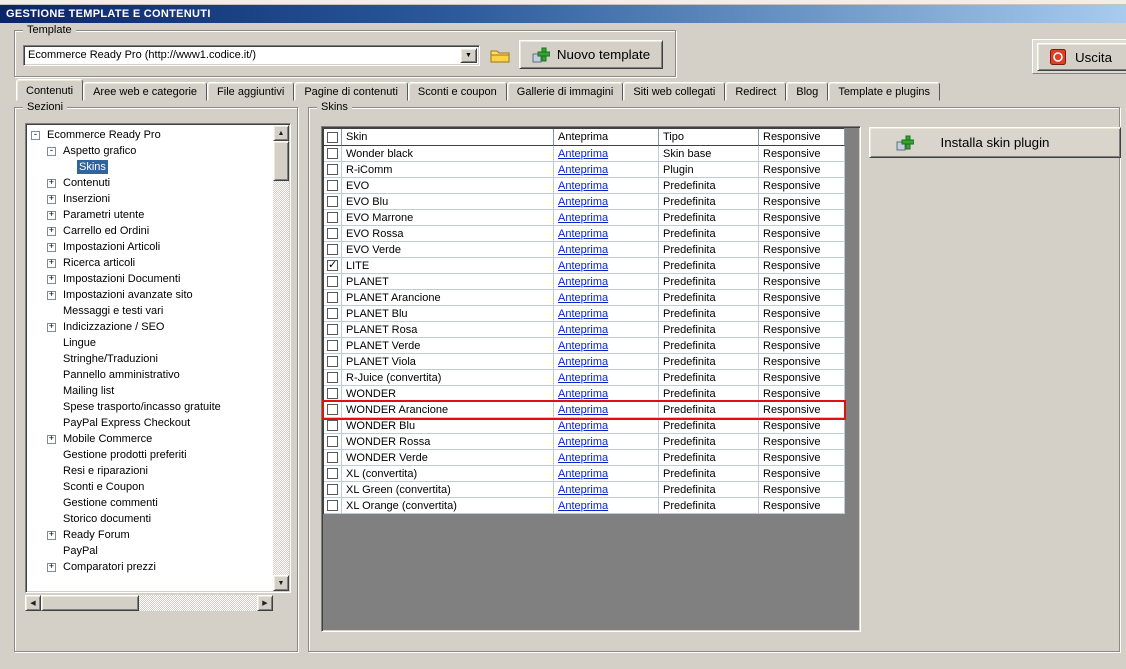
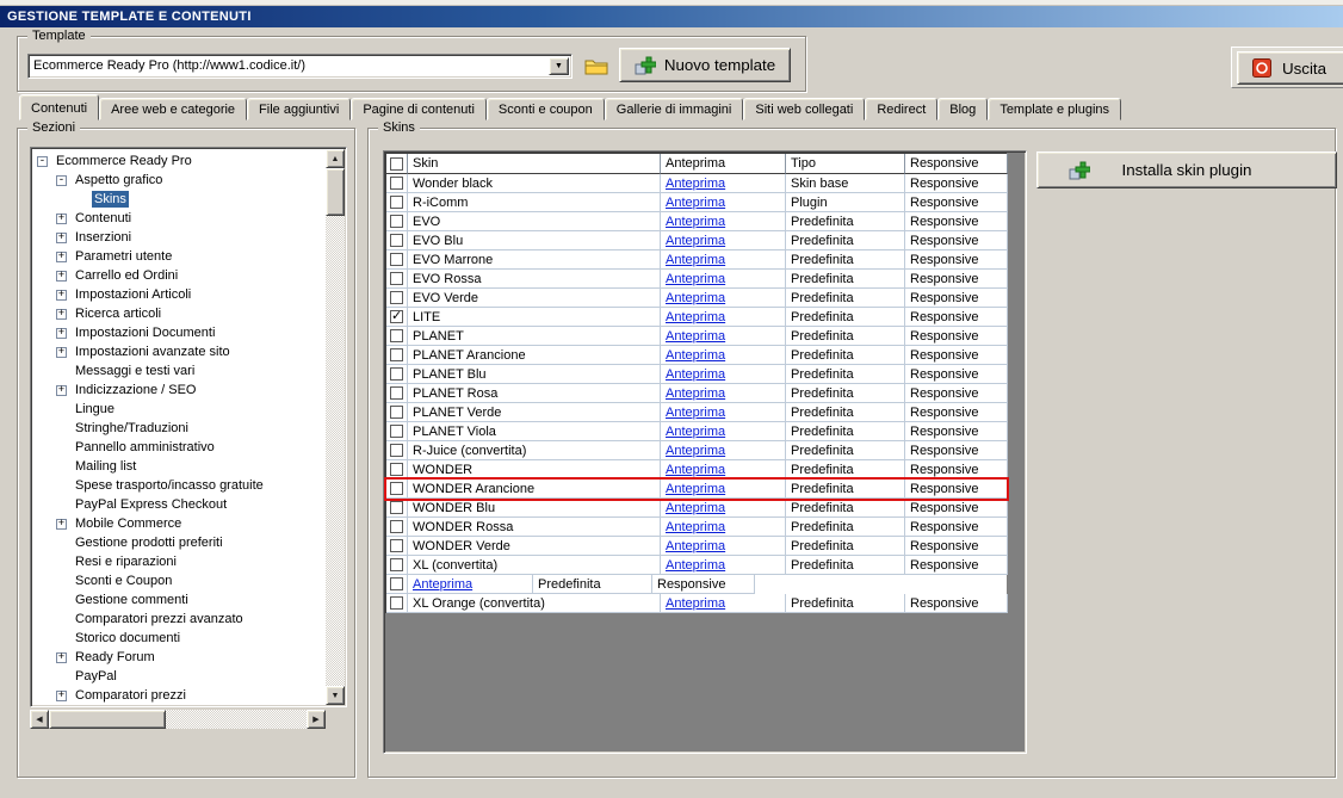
  GESTIONE TEMPLATE E CONTENUTI
  Template
  Ecommerce Ready Pro (http://www1.codice.it/)
  Nuovo template
  Uscita
  Contenuti
  Aree web e categorie
  File aggiuntivi
  Pagine di contenuti
  Sconti e coupon
  Gallerie di immagini
  Siti web collegati
  Redirect
  Blog
  Template e plugins
  Sezioni
  -
  Ecommerce Ready Pro
  -
  Aspetto grafico
  Skins
  +
  Contenuti
  +
  Inserzioni
  +
  Parametri utente
  +
  Carrello ed Ordini
  +
  Impostazioni Articoli
  +
  Ricerca articoli
  +
  Impostazioni Documenti
  +
  Impostazioni avanzate sito
  Messaggi e testi vari
  +
  Indicizzazione / SEO
  Lingue
  Stringhe/Traduzioni
  Pannello amministrativo
  Mailing list
  Spese trasporto/incasso gratuite
  PayPal Express Checkout
  +
  Mobile Commerce
  Gestione prodotti preferiti
  Resi e riparazioni
  Sconti e Coupon
  Gestione commenti
+ Comparatori prezzi avanzato
  Storico documenti
  +
  Ready Forum
  PayPal
  +
  Comparatori prezzi
  Skins
  Skin
  Anteprima
  Tipo
  Responsive
  Wonder black
  Anteprima
  Skin base
  Responsive
  R-iComm
  Anteprima
  Plugin
  Responsive
  EVO
  Anteprima
  Predefinita
  Responsive
  EVO Blu
  Anteprima
  Predefinita
  Responsive
  EVO Marrone
  Anteprima
  Predefinita
  Responsive
  EVO Rossa
  Anteprima
  Predefinita
  Responsive
  EVO Verde
  Anteprima
  Predefinita
  Responsive
  LITE
  Anteprima
  Predefinita
  Responsive
  PLANET
  Anteprima
  Predefinita
  Responsive
  PLANET Arancione
  Anteprima
  Predefinita
  Responsive
  PLANET Blu
  Anteprima
  Predefinita
  Responsive
  PLANET Rosa
  Anteprima
  Predefinita
  Responsive
  PLANET Verde
  Anteprima
  Predefinita
  Responsive
  PLANET Viola
  Anteprima
  Predefinita
  Responsive
  R-Juice (convertita)
  Anteprima
  Predefinita
  Responsive
  WONDER
  Anteprima
  Predefinita
  Responsive
  WONDER Arancione
  Anteprima
  Predefinita
  Responsive
  WONDER Blu
  Anteprima
  Predefinita
  Responsive
  WONDER Rossa
  Anteprima
  Predefinita
  Responsive
  WONDER Verde
  Anteprima
  Predefinita
  Responsive
  XL (convertita)
  Anteprima
  Predefinita
  Responsive
- XL Green (convertita)
  Anteprima
  Predefinita
  Responsive
  XL Orange (convertita)
  Anteprima
  Predefinita
  Responsive
  Installa skin plugin
